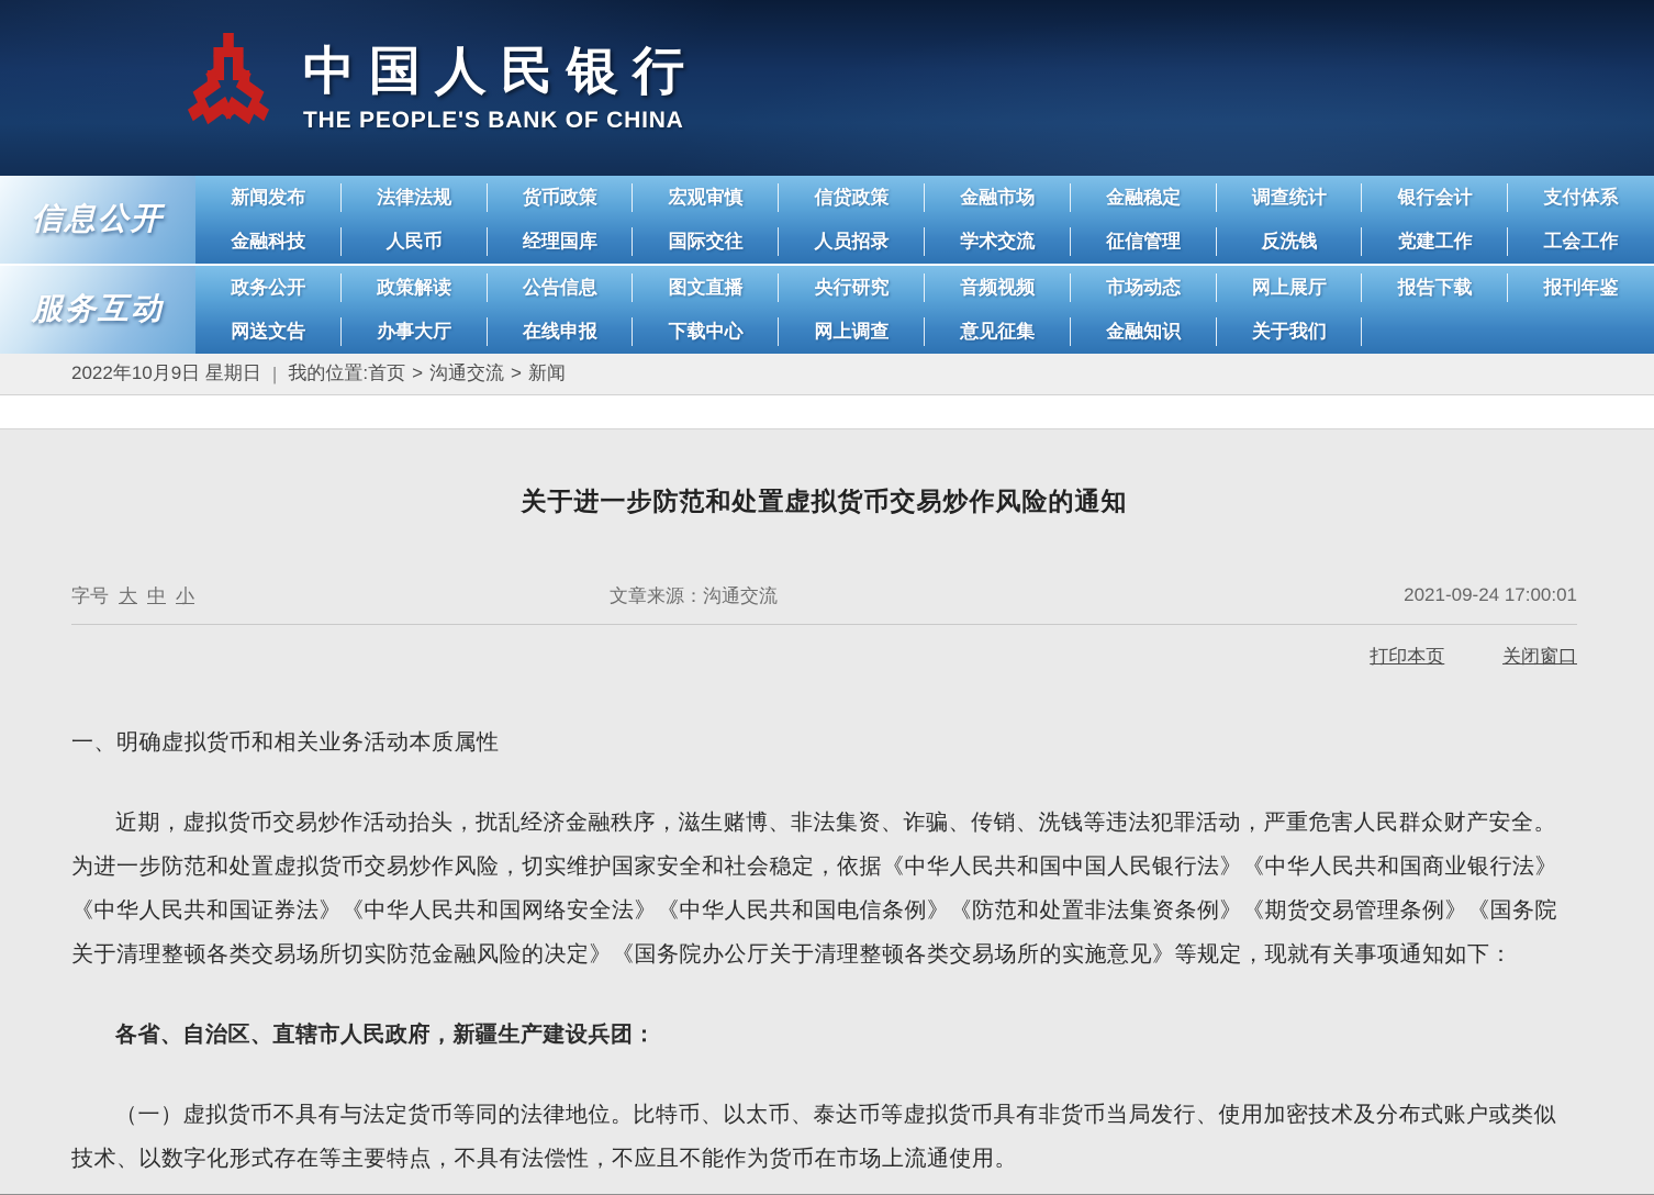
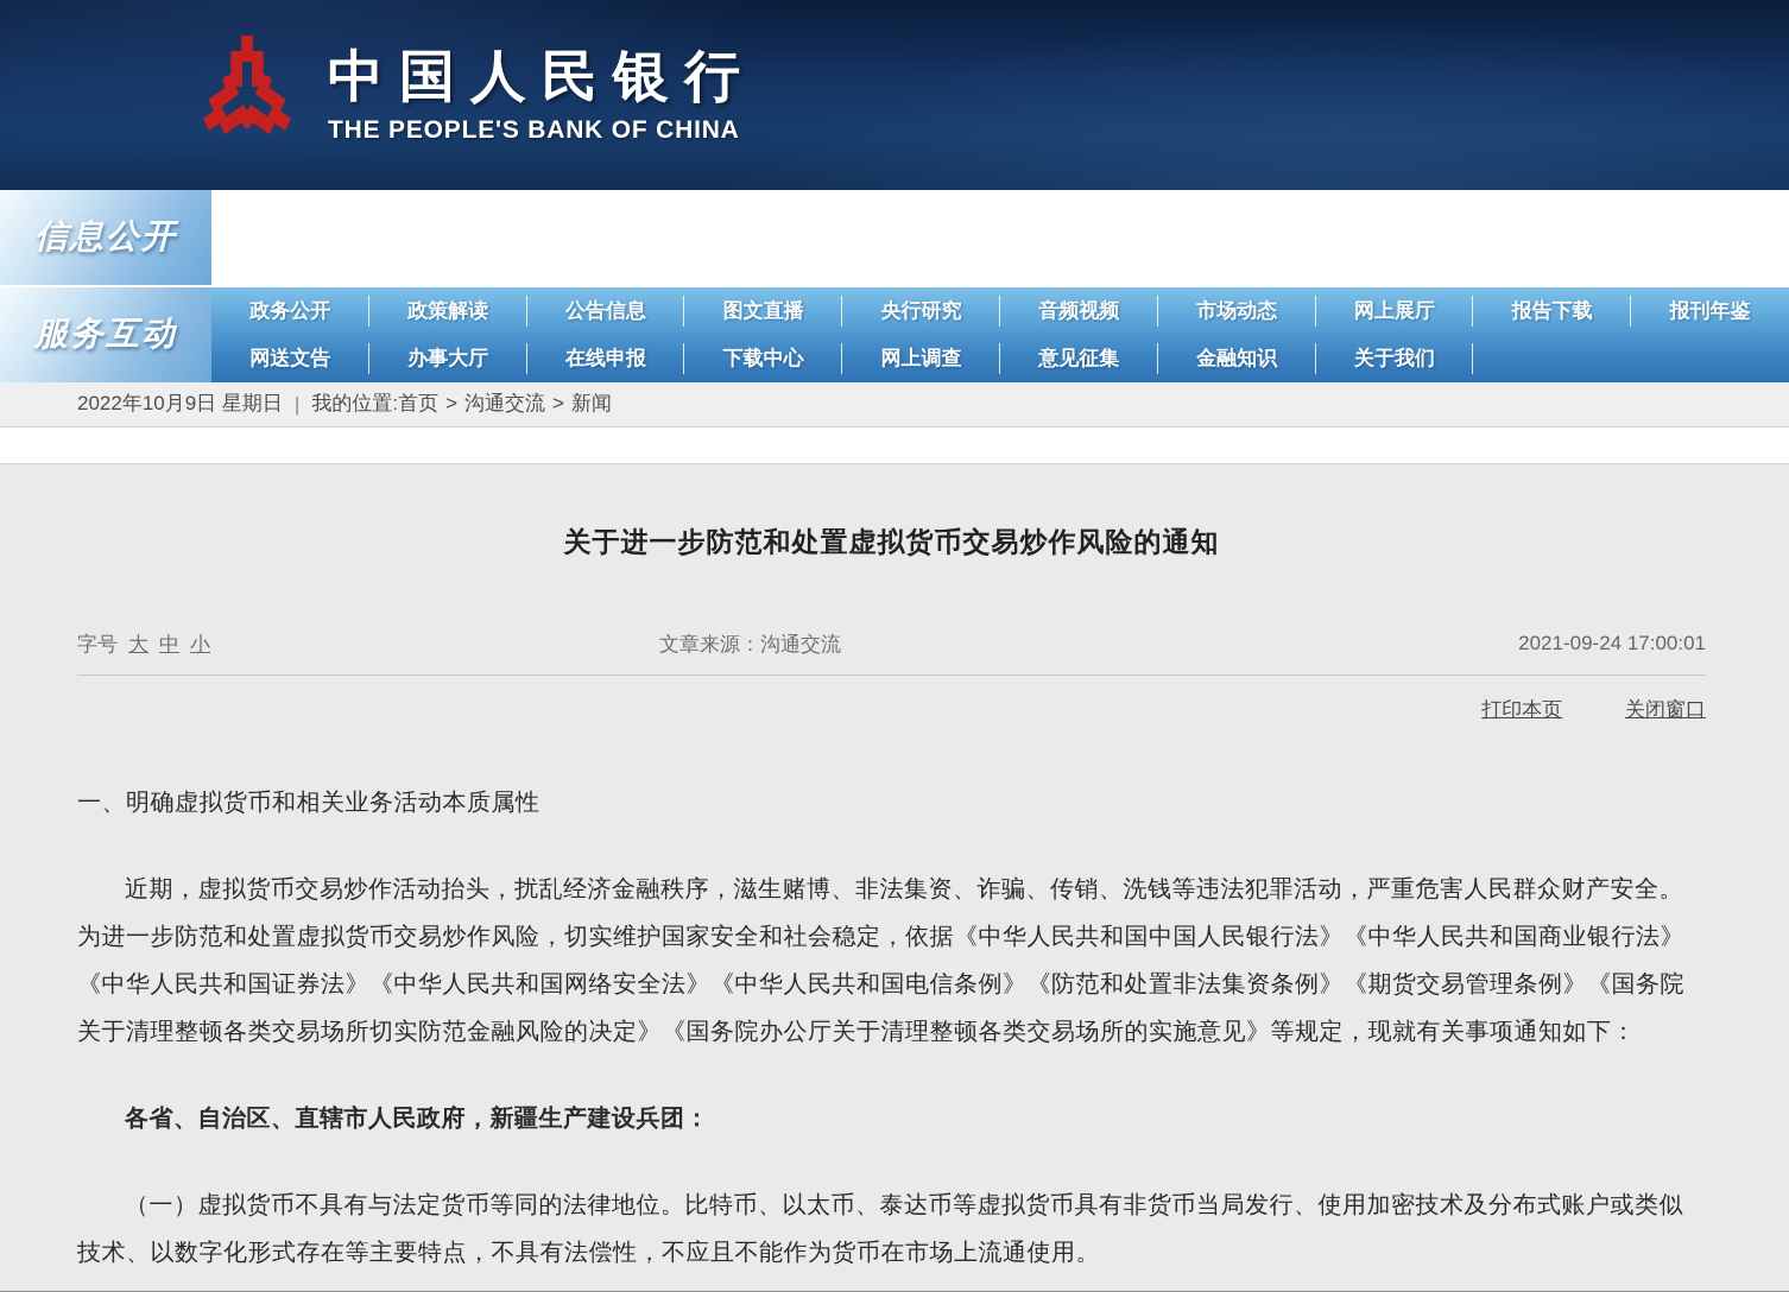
  中国人民银行
  THE PEOPLE'S BANK OF CHINA
  信息公开
- 新闻发布
- 法律法规
- 货币政策
- 宏观审慎
- 信贷政策
- 金融市场
- 金融稳定
- 调查统计
- 银行会计
- 支付体系
- 金融科技
- 人民币
- 经理国库
- 国际交往
- 人员招录
- 学术交流
- 征信管理
- 反洗钱
- 党建工作
- 工会工作
  服务互动
  政务公开
  政策解读
  公告信息
  图文直播
  央行研究
  音频视频
  市场动态
  网上展厅
  报告下载
  报刊年鉴
  网送文告
  办事大厅
  在线申报
  下载中心
  网上调查
  意见征集
  金融知识
  关于我们
  2022年10月9日 星期日
  |
  我的位置:
  首页 > 沟通交流 > 新闻
  关于进一步防范和处置虚拟货币交易炒作风险的通知
  字号
  大 中 小
  文章来源：沟通交流
  2021-09-24 17:00:01
  打印本页 关闭窗口
  一、明确虚拟货币和相关业务活动本质属性
  近期，虚拟货币交易炒作活动抬头，扰乱经济金融秩序，滋生赌博、非法集资、诈骗、传销、洗钱等违法犯罪活动，严重危害人民群众财产安全。为进一步防范和处置虚拟货币交易炒作风险，切实维护国家安全和社会稳定，依据《中华人民共和国中国人民银行法》《中华人民共和国商业银行法》《中华人民共和国证券法》《中华人民共和国网络安全法》《中华人民共和国电信条例》《防范和处置非法集资条例》《期货交易管理条例》《国务院关于清理整顿各类交易场所切实防范金融风险的决定》《国务院办公厅关于清理整顿各类交易场所的实施意见》等规定，现就有关事项通知如下：
  各省、自治区、直辖市人民政府，新疆生产建设兵团：
  （一）虚拟货币不具有与法定货币等同的法律地位。比特币、以太币、泰达币等虚拟货币具有非货币当局发行、使用加密技术及分布式账户或类似技术、以数字化形式存在等主要特点，不具有法偿性，不应且不能作为货币在市场上流通使用。
